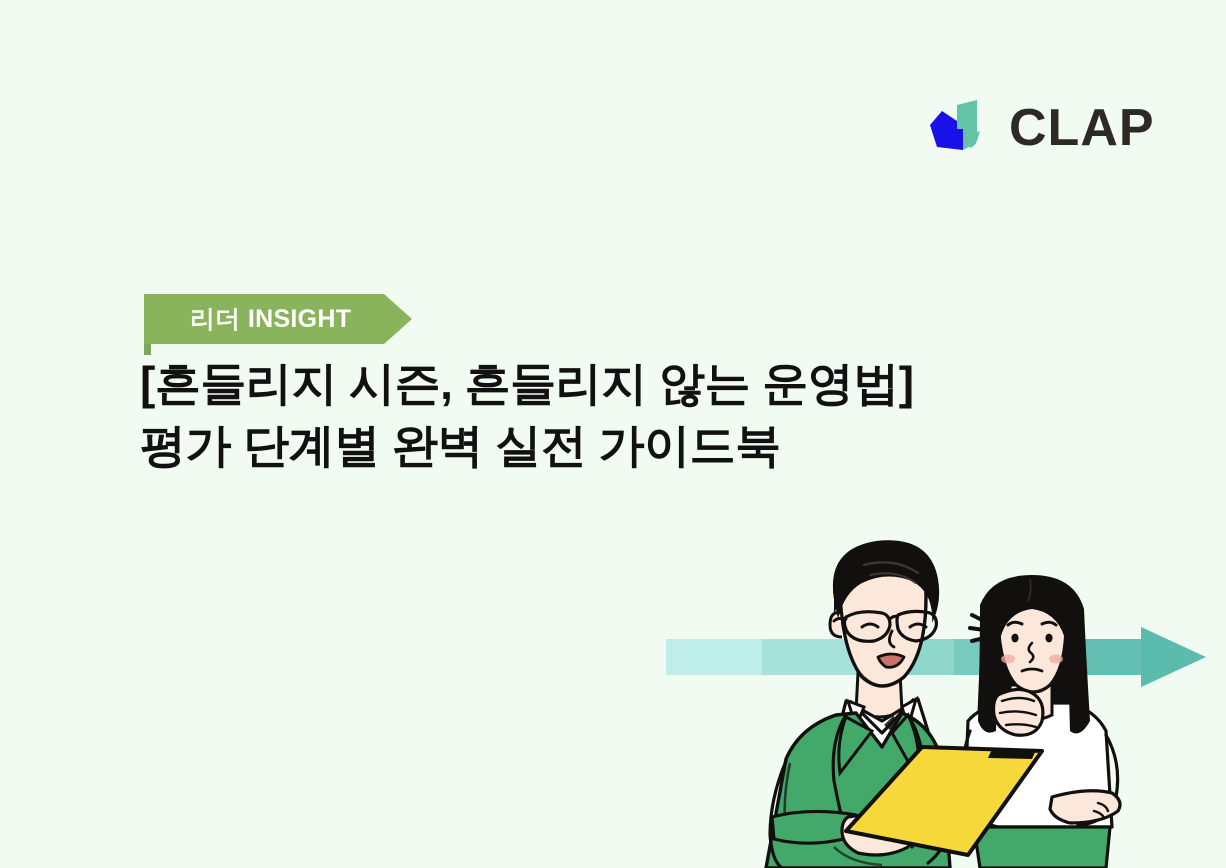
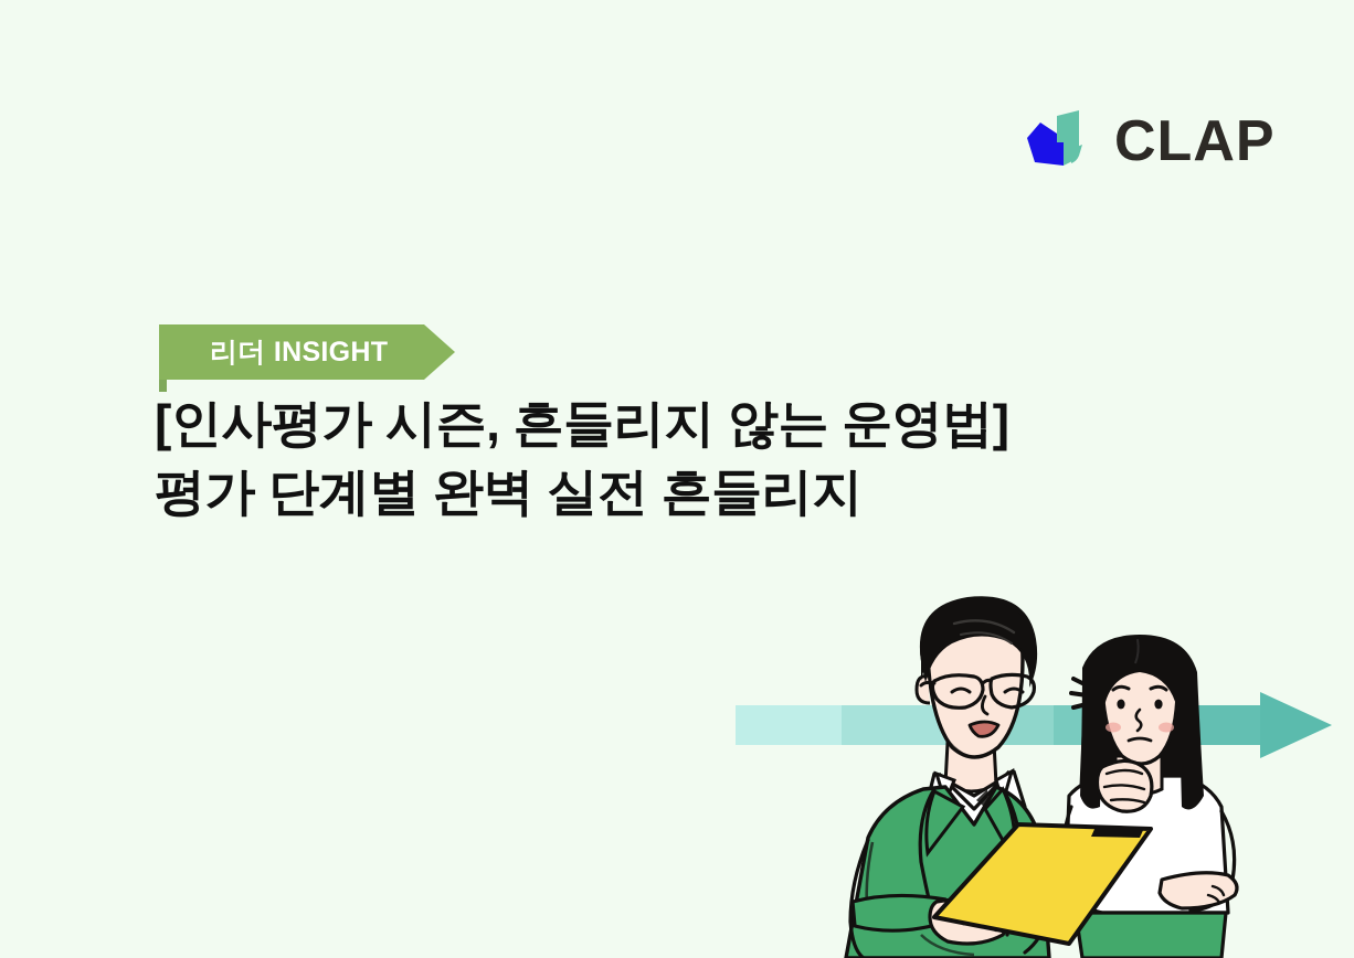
  CLAP
  리더 INSIGHT
- [흔들리지 시즌, 흔들리지 않는 운영법]
+ [인사평가 시즌, 흔들리지 않는 운영법]
- 평가 단계별 완벽 실전 가이드북
+ 평가 단계별 완벽 실전 흔들리지
